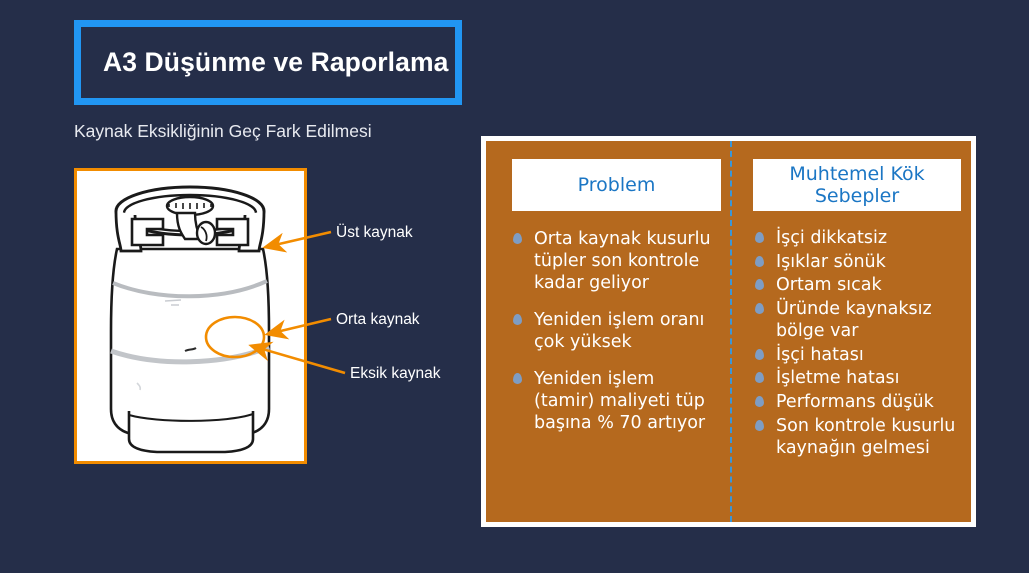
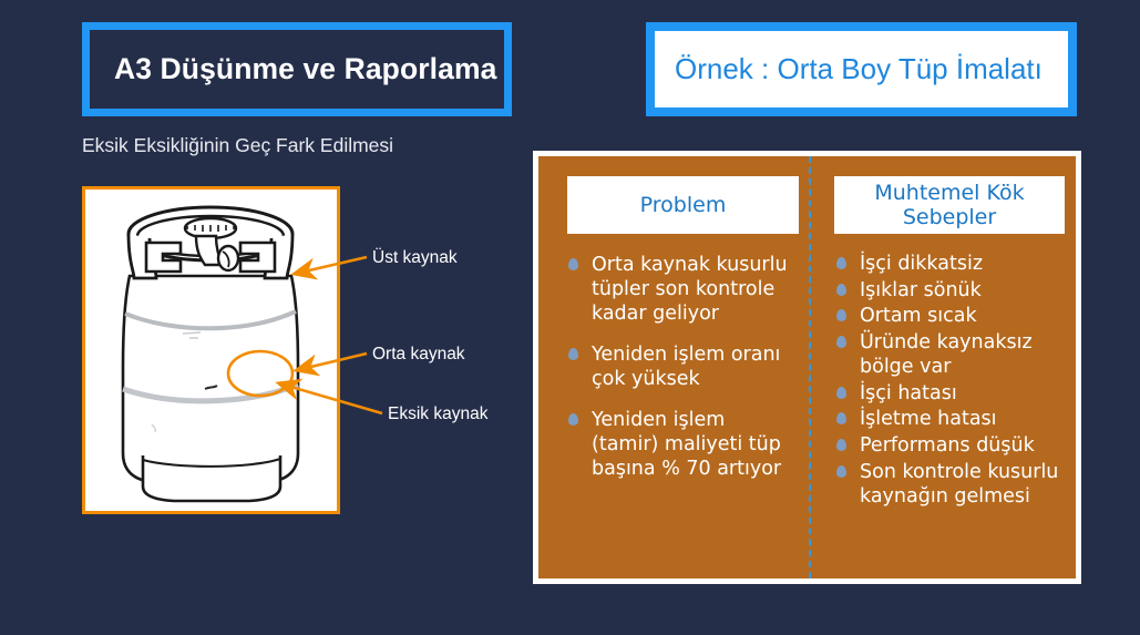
  A3 Düşünme ve Raporlama
- Kaynak Eksikliğinin Geç Fark Edilmesi
+ Eksik Eksikliğinin Geç Fark Edilmesi
+ Örnek : Orta Boy Tüp İmalatı
  Üst kaynak
  Orta kaynak
  Eksik kaynak
  Problem
  Orta kaynak kusurlu tüpler son kontrole kadar geliyor
  Yeniden işlem oranı çok yüksek
  Yeniden işlem (tamir) maliyeti tüp başına % 70 artıyor
  Muhtemel Kök Sebepler
  İşçi dikkatsiz
  Işıklar sönük
  Ortam sıcak
  Üründe kaynaksız bölge var
  İşçi hatası
  İşletme hatası
  Performans düşük
  Son kontrole kusurlu kaynağın gelmesi
